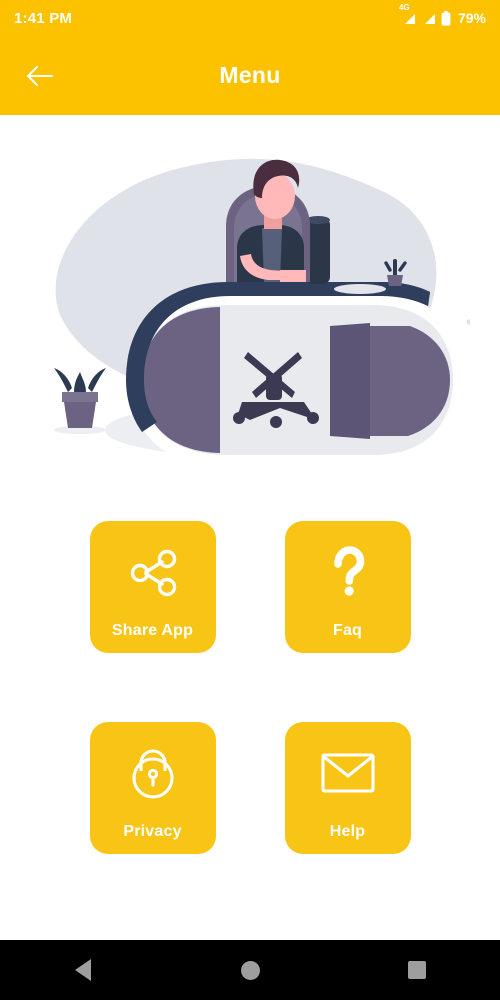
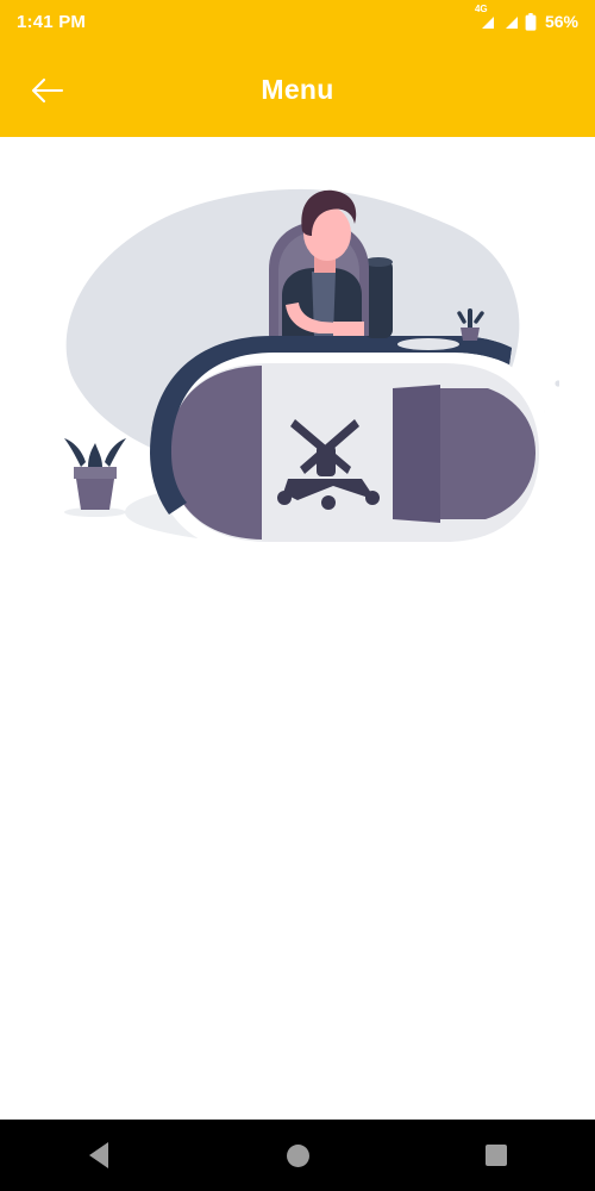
  1:41 PM
  4G
- 79%
+ 56%
  Menu
- Share App
- Faq
- Privacy
- Help
